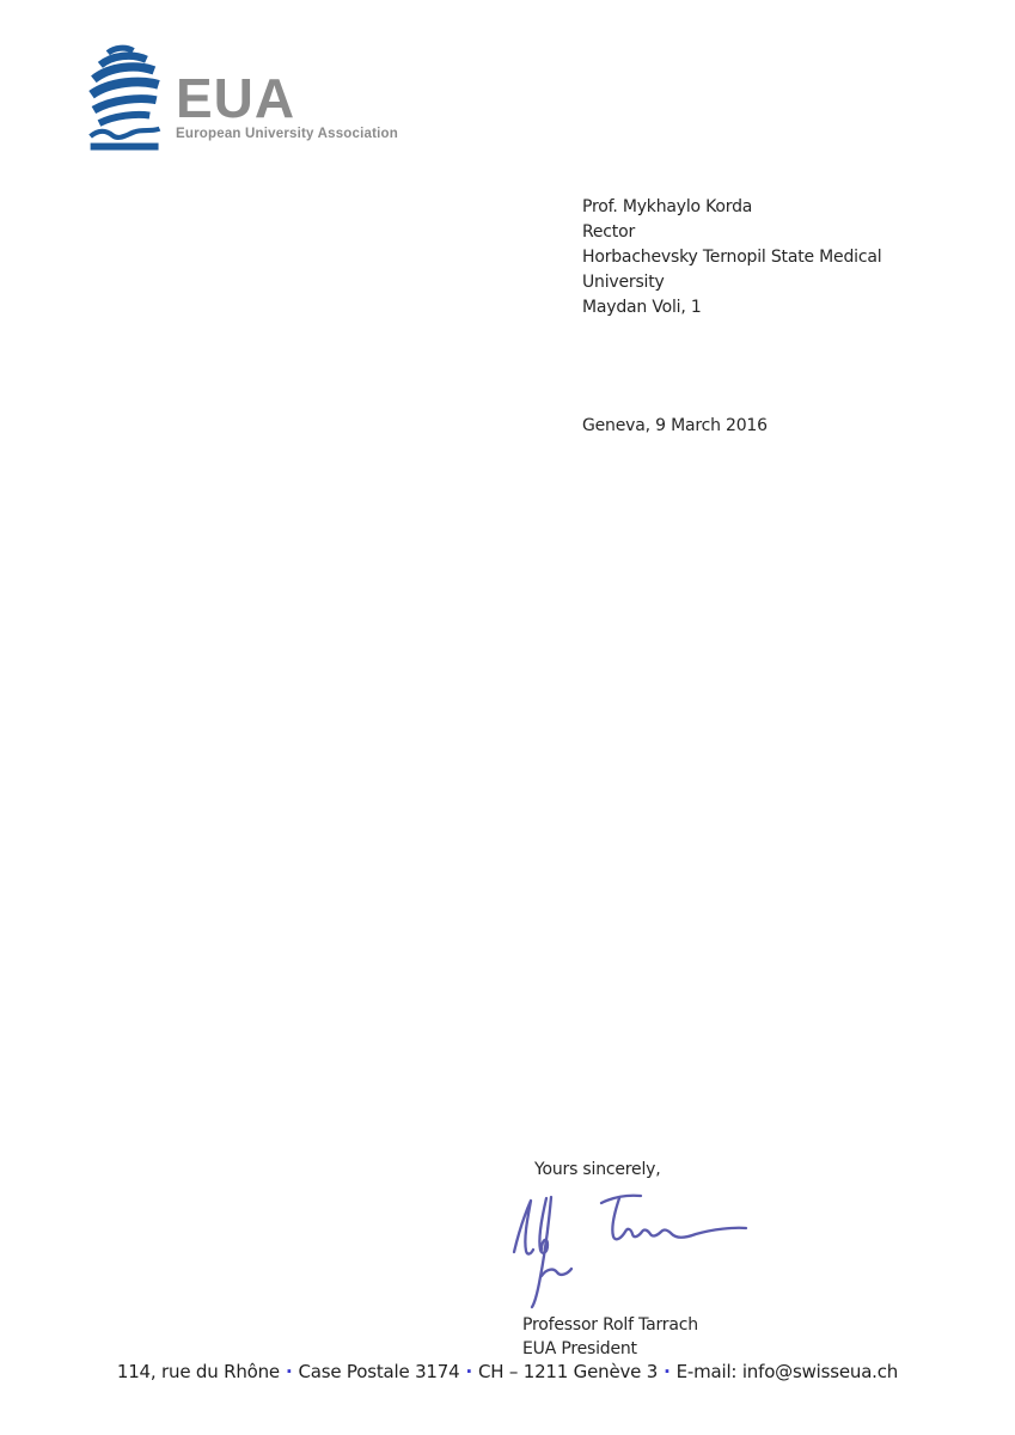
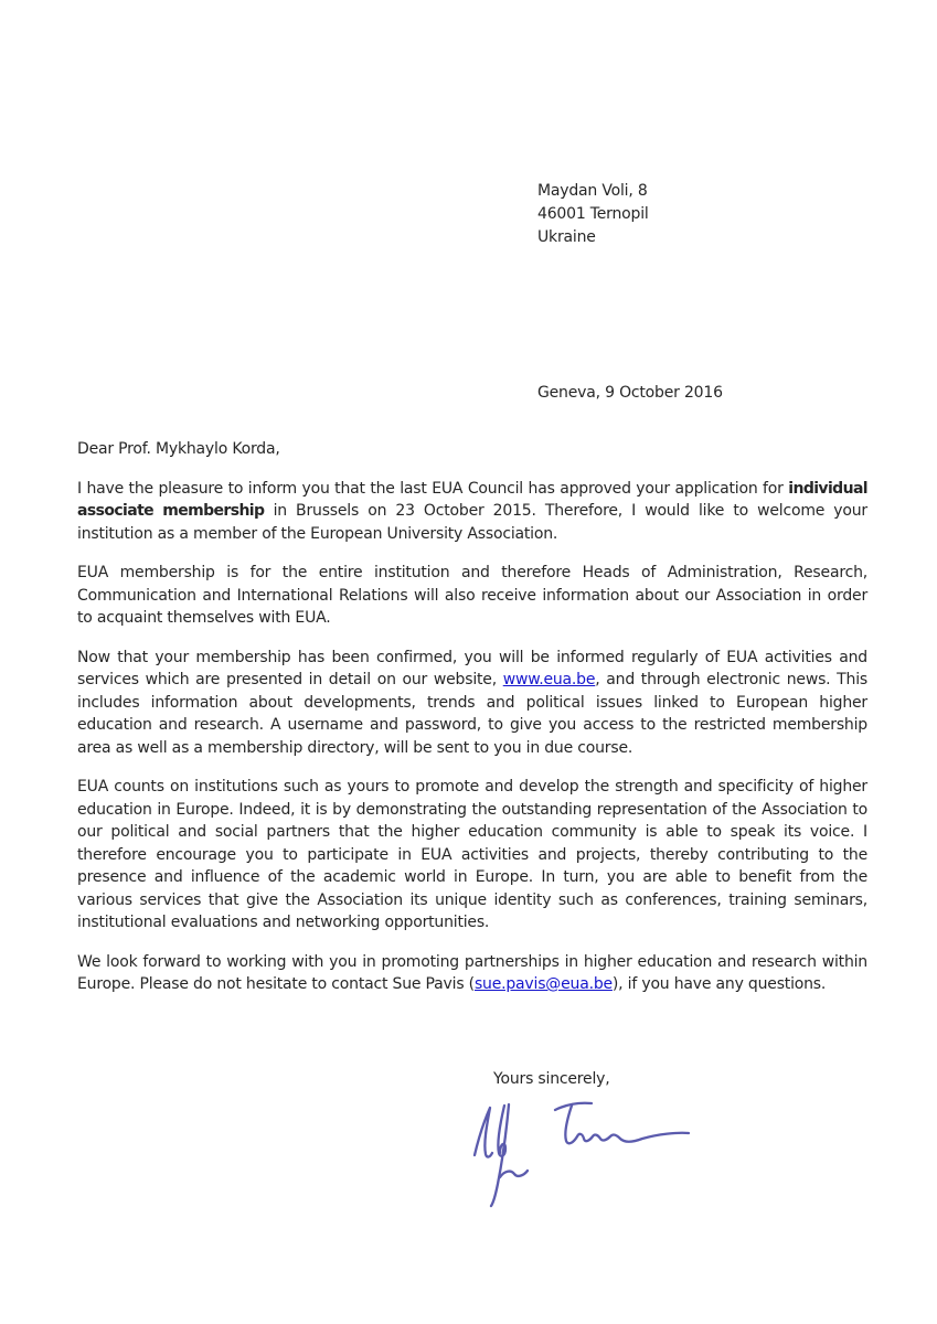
- EUA
- European University Association
- Prof. Mykhaylo Korda
- Rector
- Horbachevsky Ternopil State Medical
- University
- Maydan Voli, 1
+ Maydan Voli, 8
+ 46001 Ternopil
+ Ukraine
- Geneva, 9 March 2016
+ Geneva, 9 October 2016
+ Dear Prof. Mykhaylo Korda,
+ I have the pleasure to inform you that the last EUA Council has approved your application for individual associate membership in Brussels on 23 October 2015. Therefore, I would like to welcome your institution as a member of the European University Association.
+ EUA membership is for the entire institution and therefore Heads of Administration, Research, Communication and International Relations will also receive information about our Association in order to acquaint themselves with EUA.
+ Now that your membership has been confirmed, you will be informed regularly of EUA activities and services which are presented in detail on our website, www.eua.be, and through electronic news. This includes information about developments, trends and political issues linked to European higher education and research. A username and password, to give you access to the restricted membership area as well as a membership directory, will be sent to you in due course.
+ EUA counts on institutions such as yours to promote and develop the strength and specificity of higher education in Europe. Indeed, it is by demonstrating the outstanding representation of the Association to our political and social partners that the higher education community is able to speak its voice. I therefore encourage you to participate in EUA activities and projects, thereby contributing to the presence and influence of the academic world in Europe. In turn, you are able to benefit from the various services that give the Association its unique identity such as conferences, training seminars, institutional evaluations and networking opportunities.
+ We look forward to working with you in promoting partnerships in higher education and research within Europe. Please do not hesitate to contact Sue Pavis (sue.pavis@eua.be), if you have any questions.
  Yours sincerely,
- Professor Rolf Tarrach
- EUA President
- 114, rue du Rhône · Case Postale 3174 · CH – 1211 Genève 3 · E-mail: info@swisseua.ch
